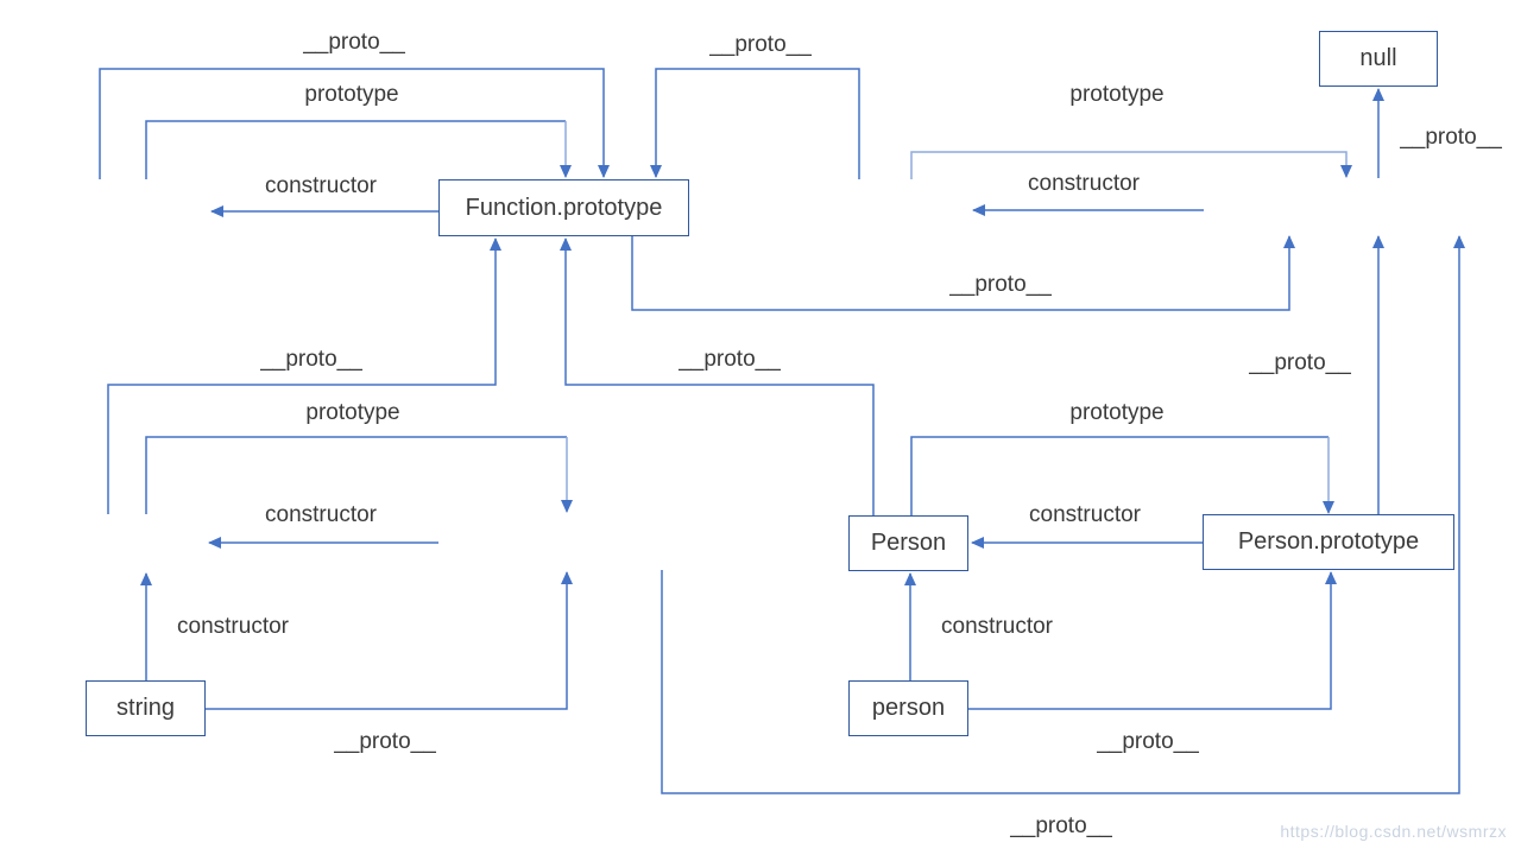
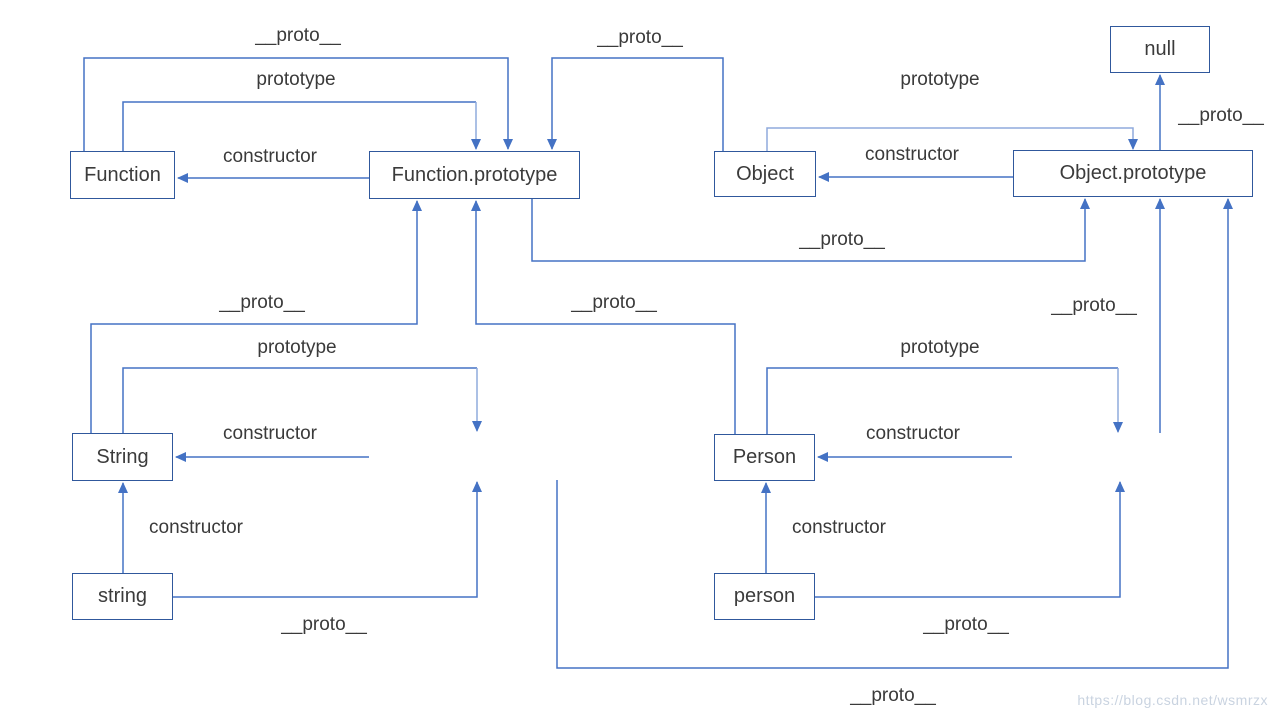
+ Function
  Function.prototype
+ Object
+ Object.prototype
  null
+ String
  Person
- Person.prototype
  string
  person
  __proto__
  prototype
  __proto__
  constructor
  constructor
  prototype
  __proto__
  __proto__
  __proto__
  __proto__
  __proto__
  prototype
  prototype
  constructor
  constructor
  constructor
  constructor
  __proto__
  __proto__
  __proto__
  https://blog.csdn.net/wsmrzx
